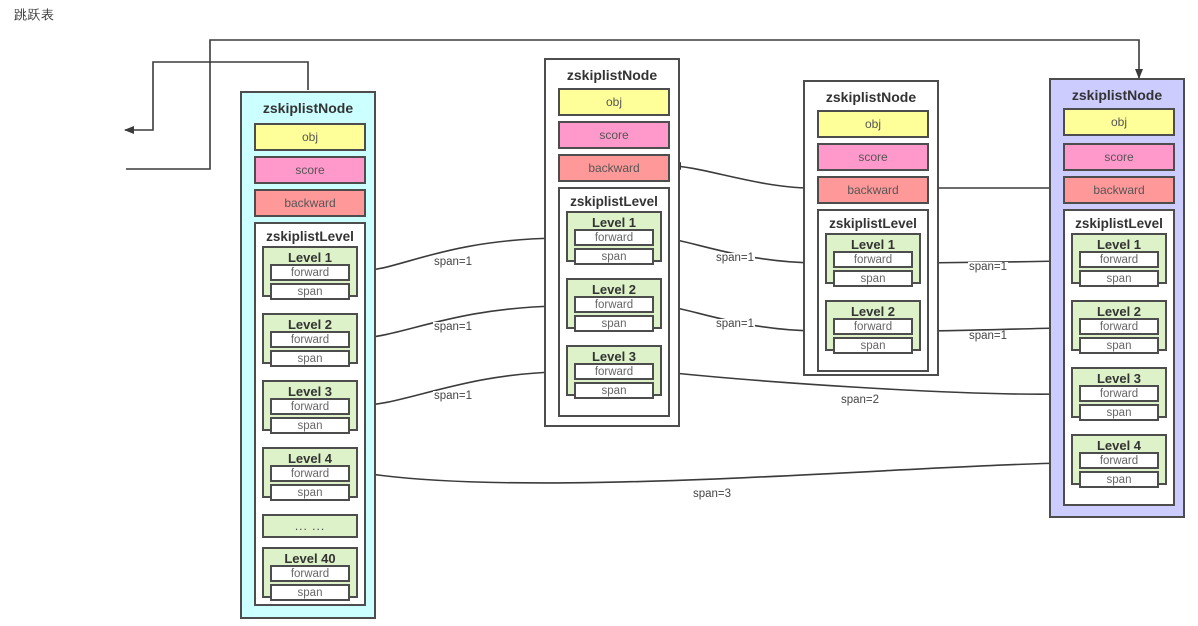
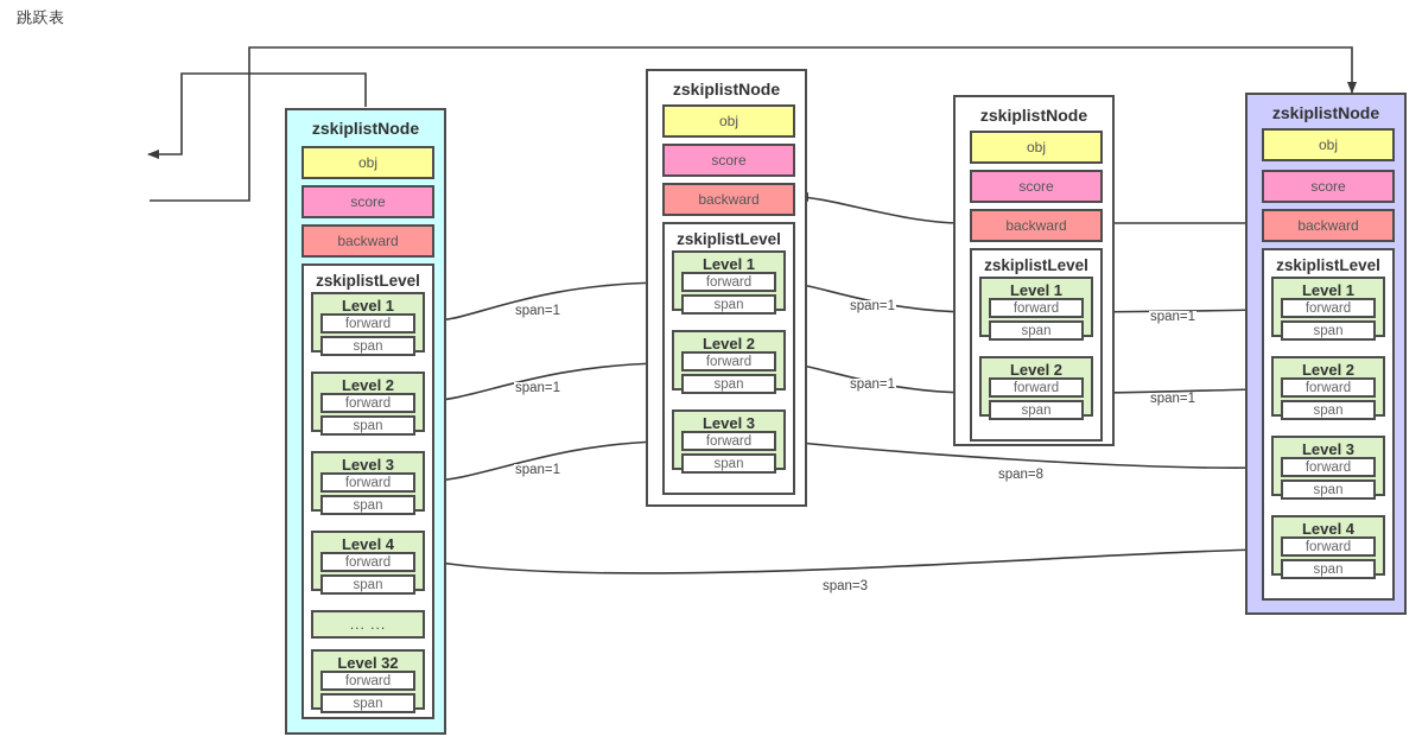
  跳跃表
  zskiplistNode
  obj
  score
  backward
  zskiplistLevel
  Level 1
  forward
  span
  Level 2
  forward
  span
  Level 3
  forward
  span
  Level 4
  forward
  span
  ... ...
- Level 40
+ Level 32
  forward
  span
  zskiplistNode
  obj
  score
  backward
  zskiplistLevel
  Level 1
  forward
  span
  Level 2
  forward
  span
  Level 3
  forward
  span
  zskiplistNode
  obj
  score
  backward
  zskiplistLevel
  Level 1
  forward
  span
  Level 2
  forward
  span
  zskiplistNode
  obj
  score
  backward
  zskiplistLevel
  Level 1
  forward
  span
  Level 2
  forward
  span
  Level 3
  forward
  span
  Level 4
  forward
  span
  span=1
  span=1
  span=1
  span=1
  span=1
  span=1
  span=1
- span=2
+ span=8
  span=3
